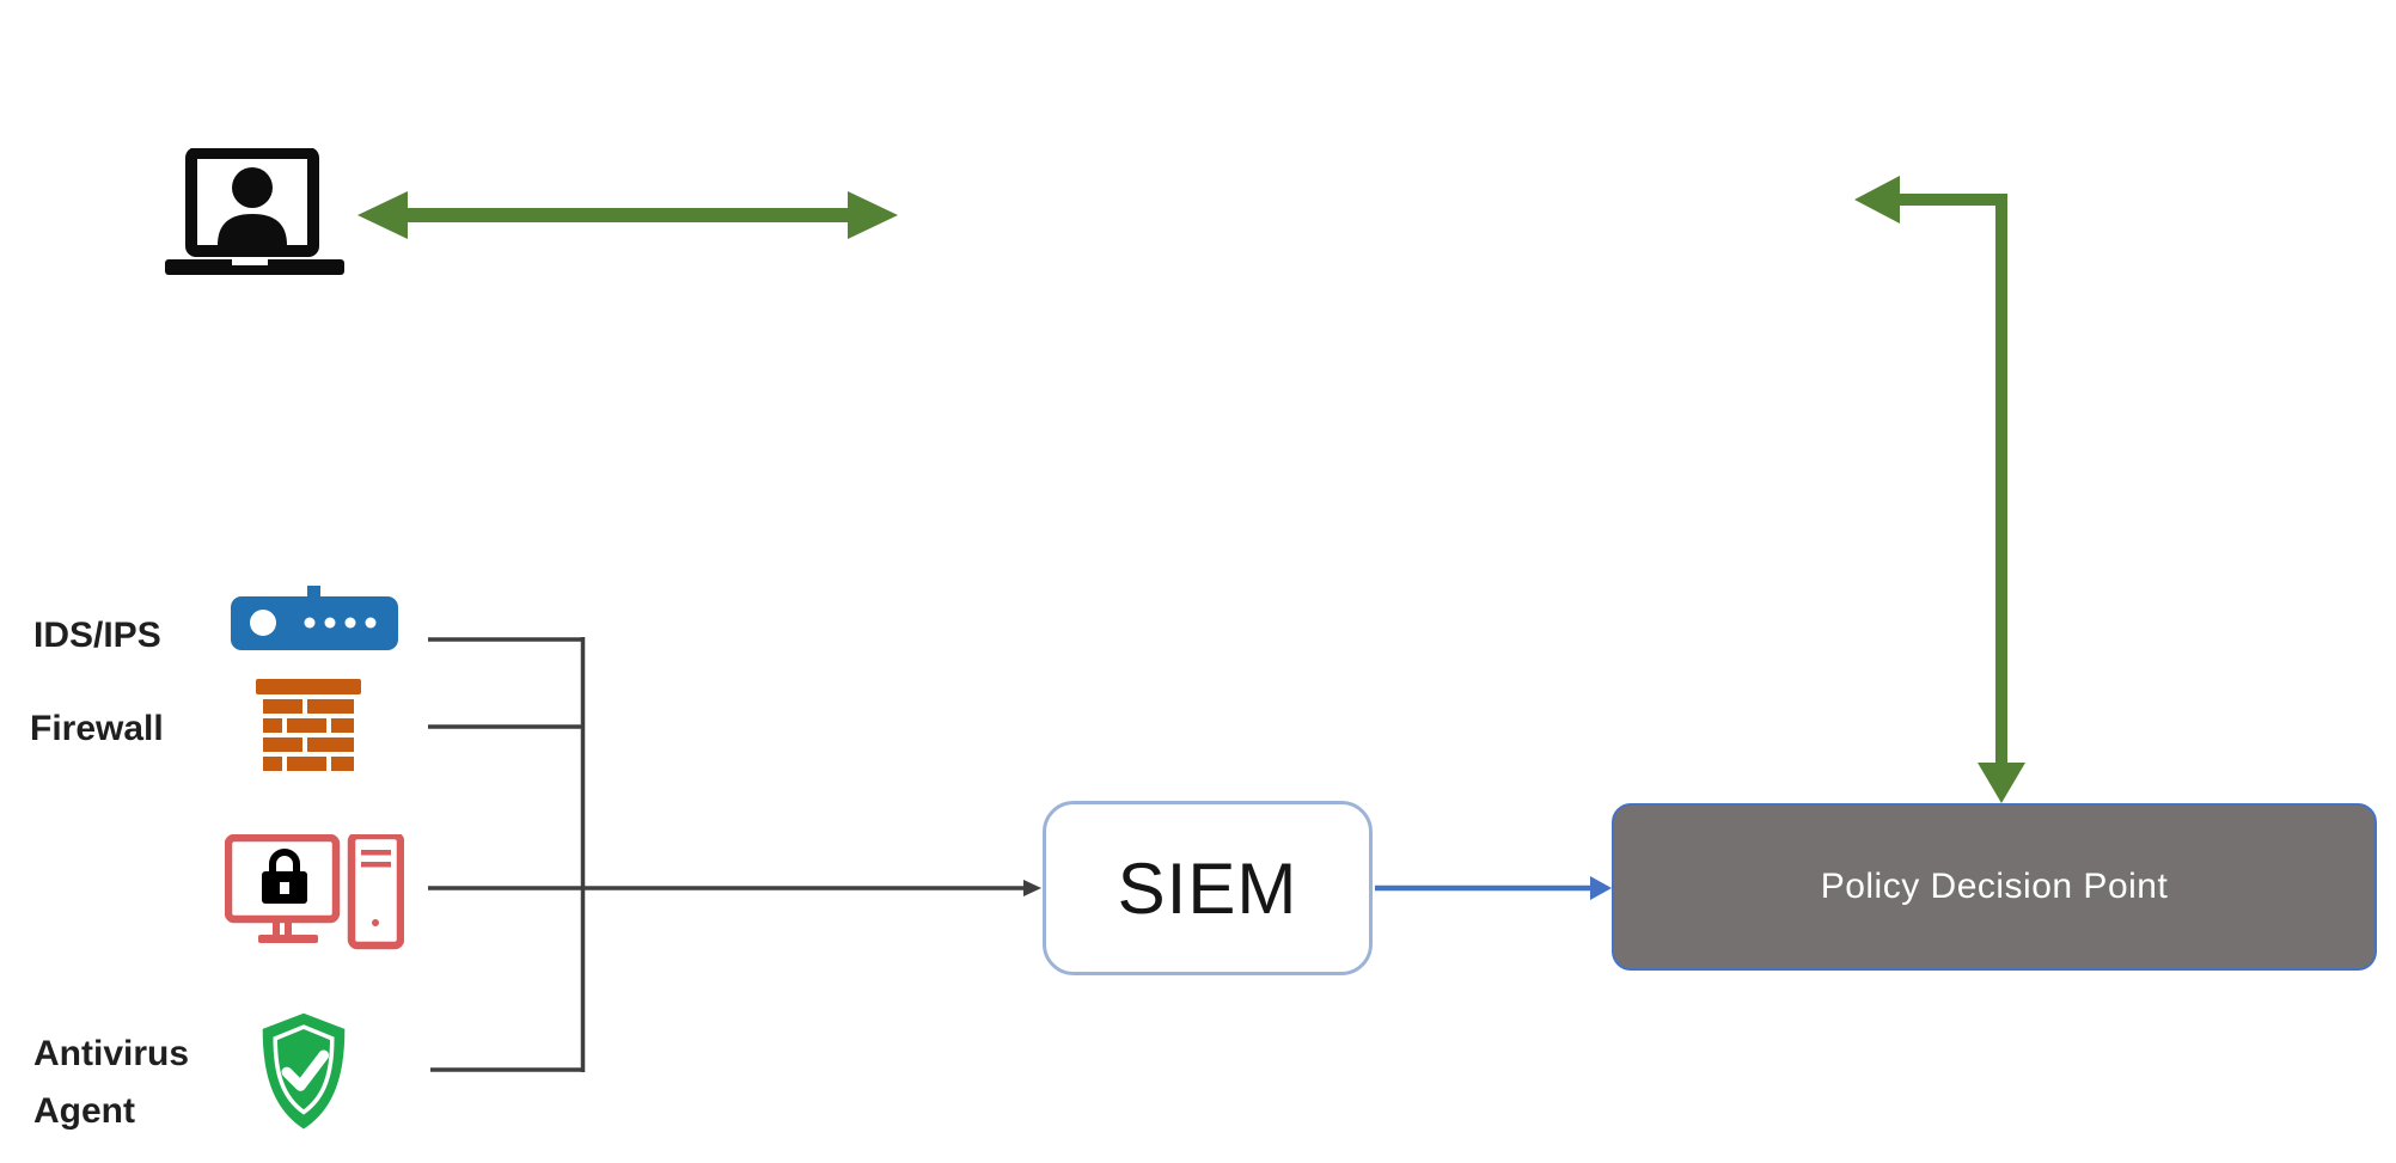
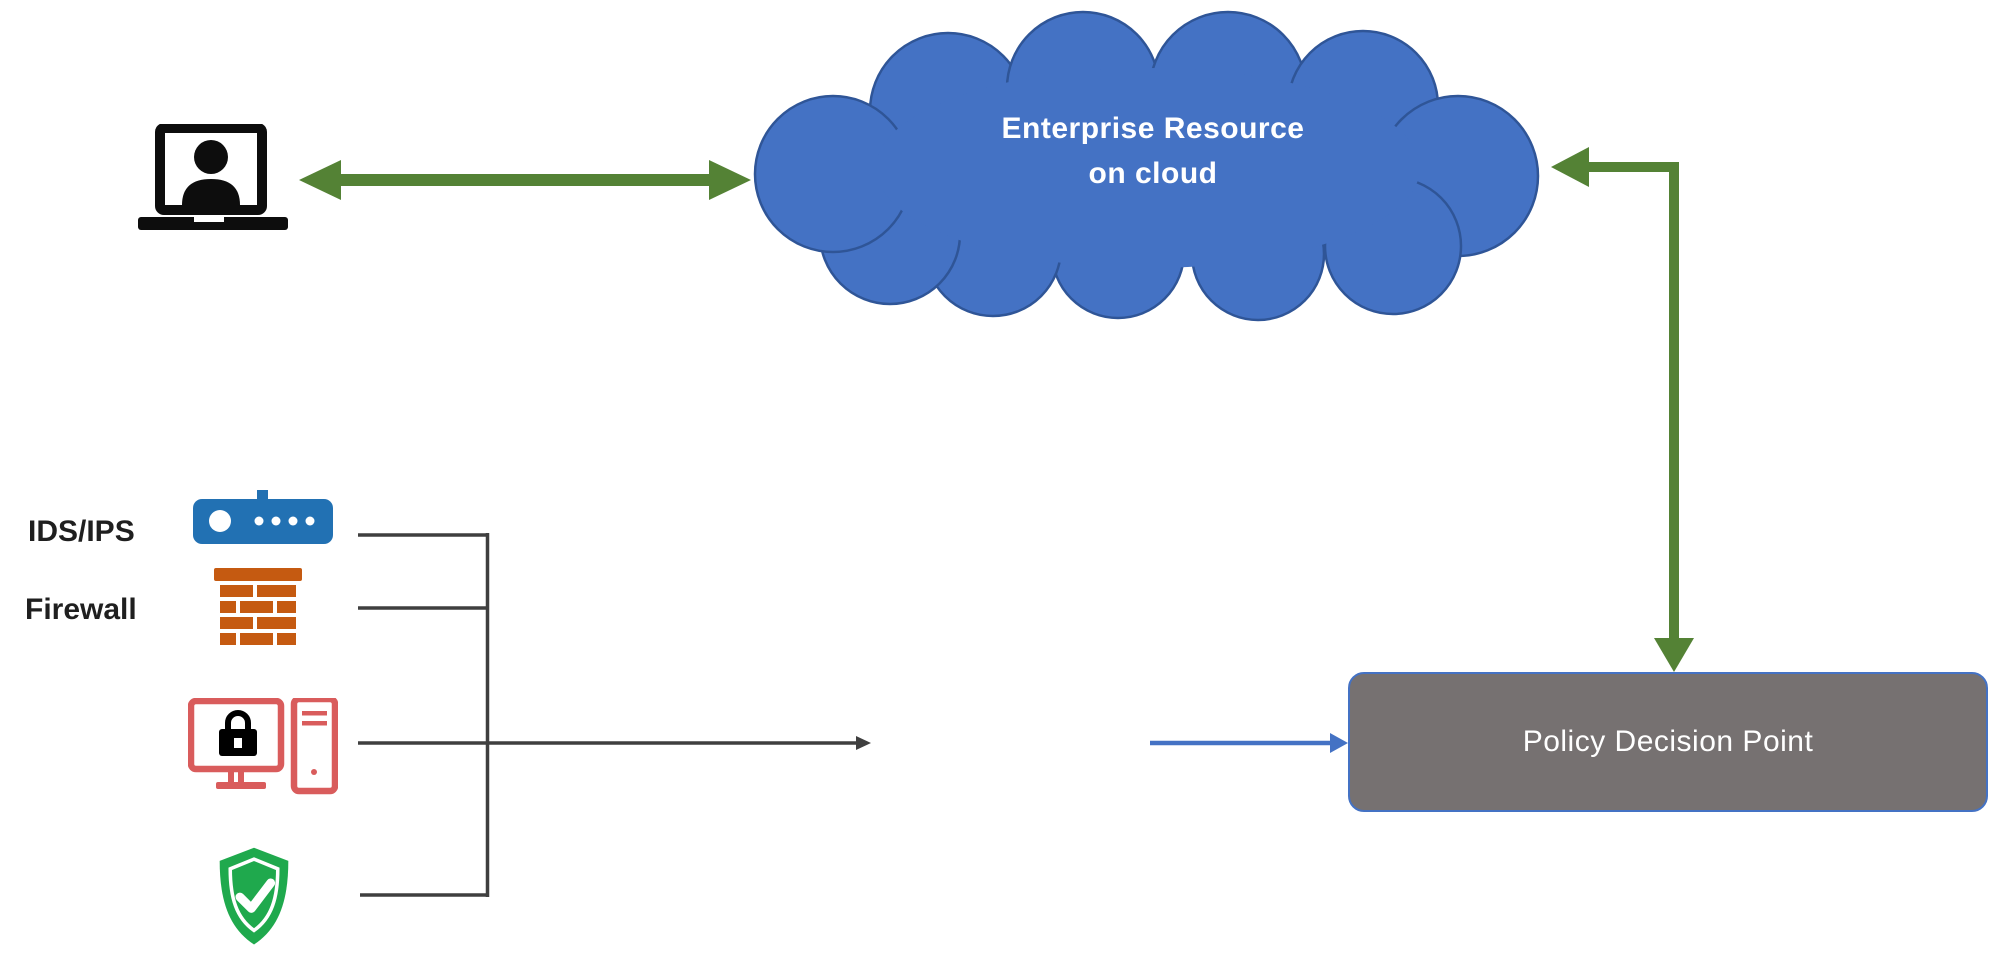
+ Enterprise Resource
+ on cloud
  IDS/IPS
  Firewall
- Antivirus
- Agent
- SIEM
  Policy Decision Point
